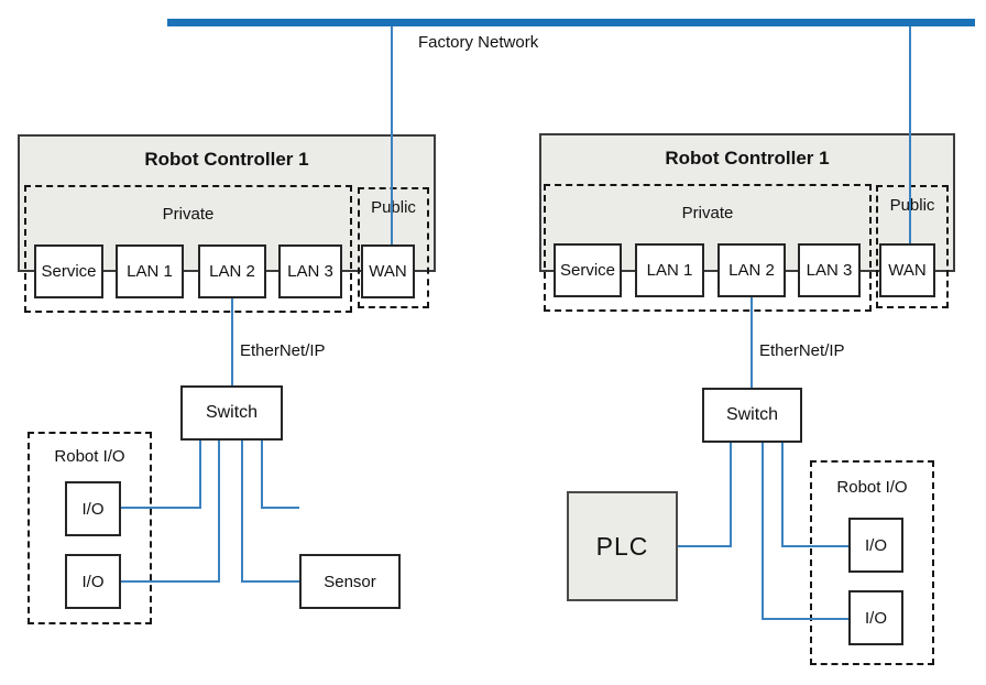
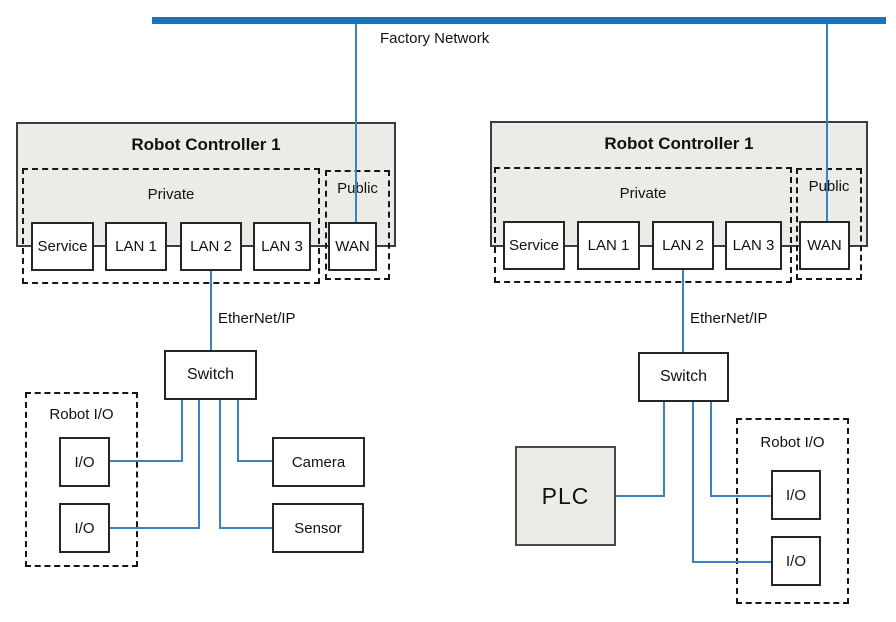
  Factory Network
  Robot Controller 1
  Private
  Public
  Service
  LAN 1
  LAN 2
  LAN 3
  WAN
  Robot Controller 1
  Private
  Public
  Service
  LAN 1
  LAN 2
  LAN 3
  WAN
  EtherNet/IP
  EtherNet/IP
  Switch
  Switch
  Robot I/O
  I/O
  I/O
+ Camera
  Sensor
  PLC
  Robot I/O
  I/O
  I/O
